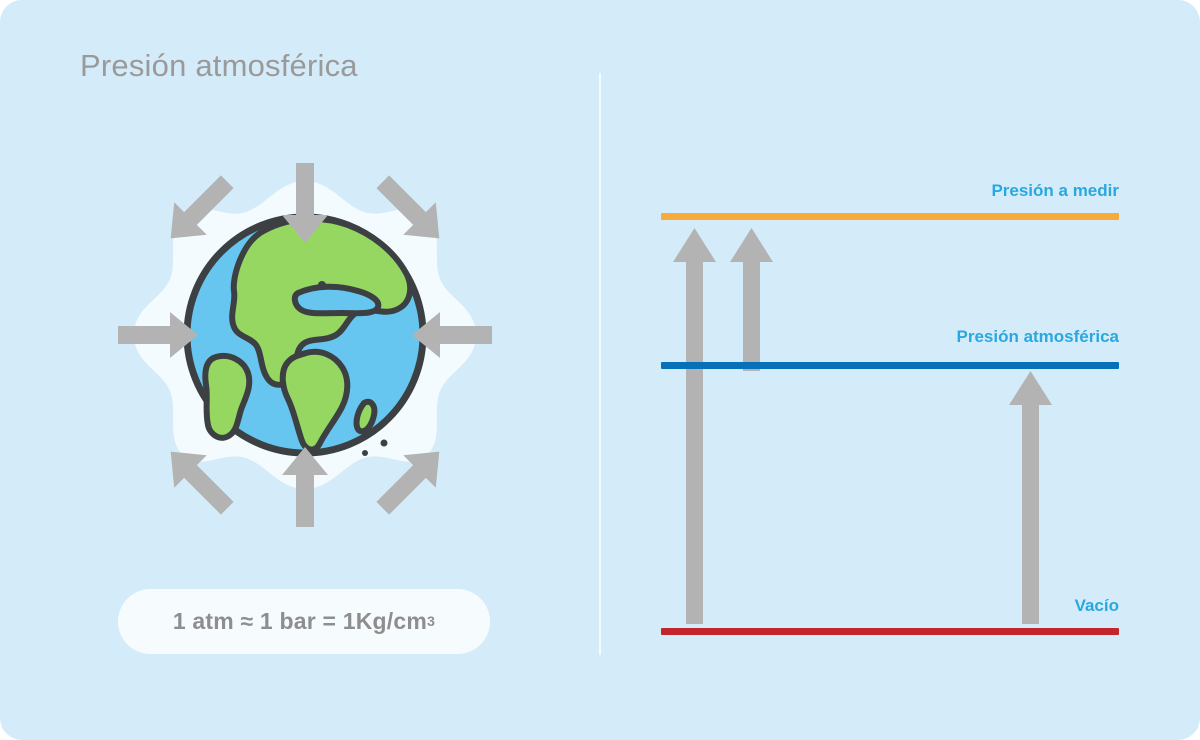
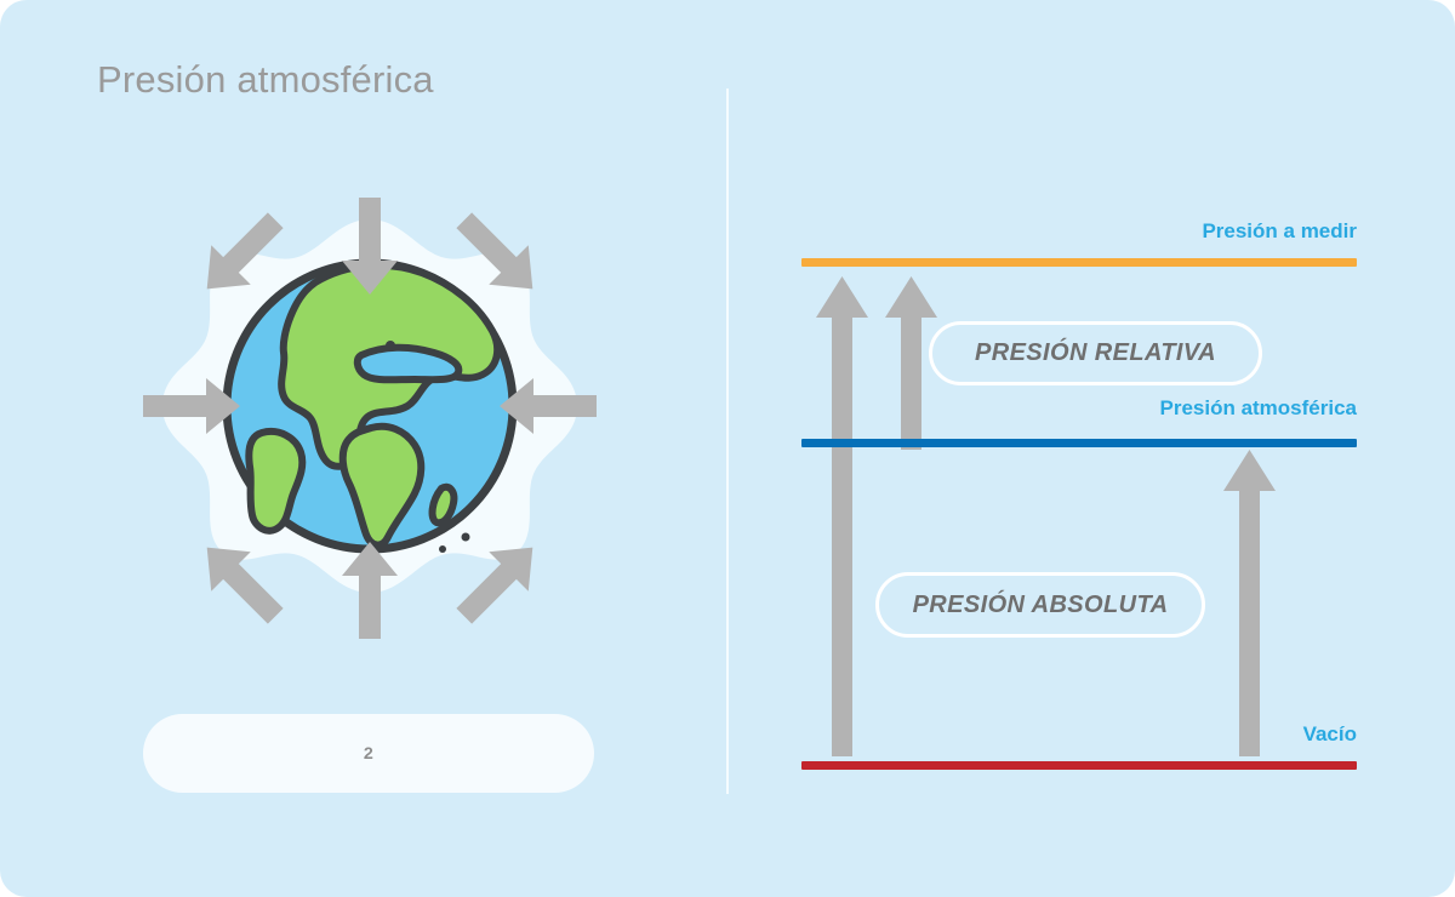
  Presión atmosférica
- 1 atm ≈ 1 bar = 1Kg/cm
- 3
+ 2
  Presión a medir
  Presión atmosférica
  Vacío
+ PRESIÓN RELATIVA
+ PRESIÓN ABSOLUTA
